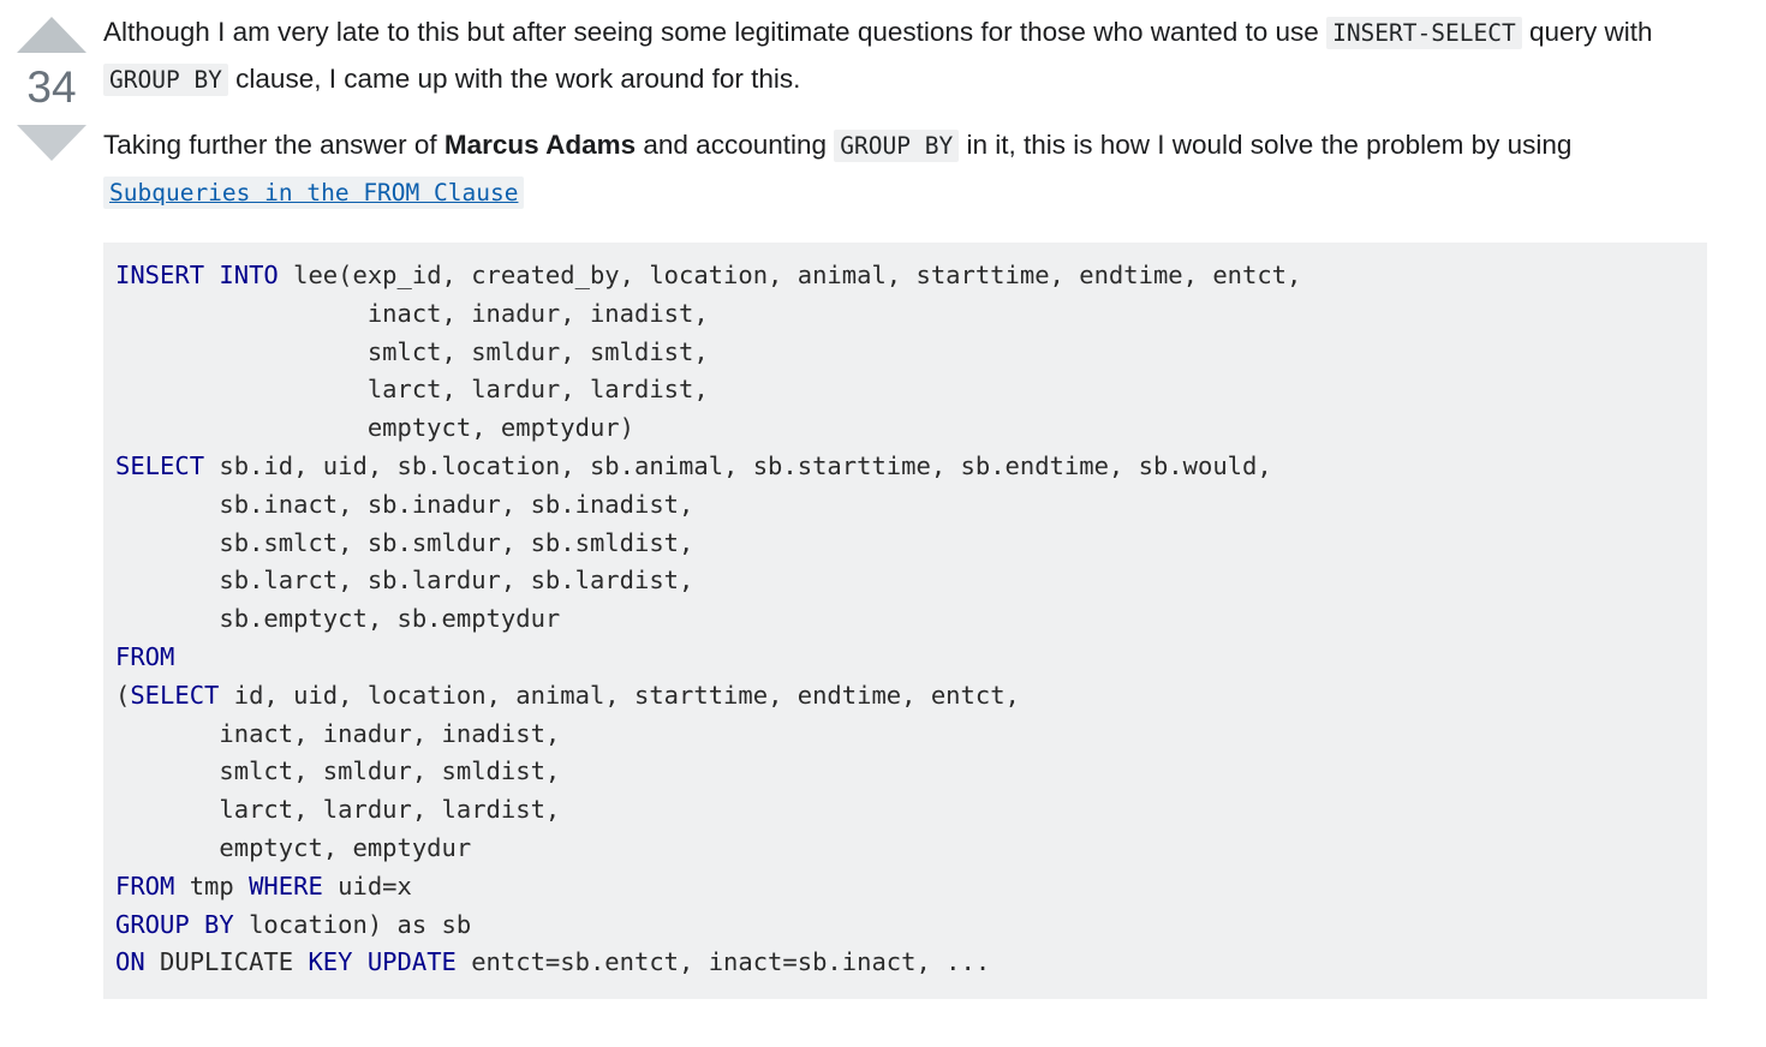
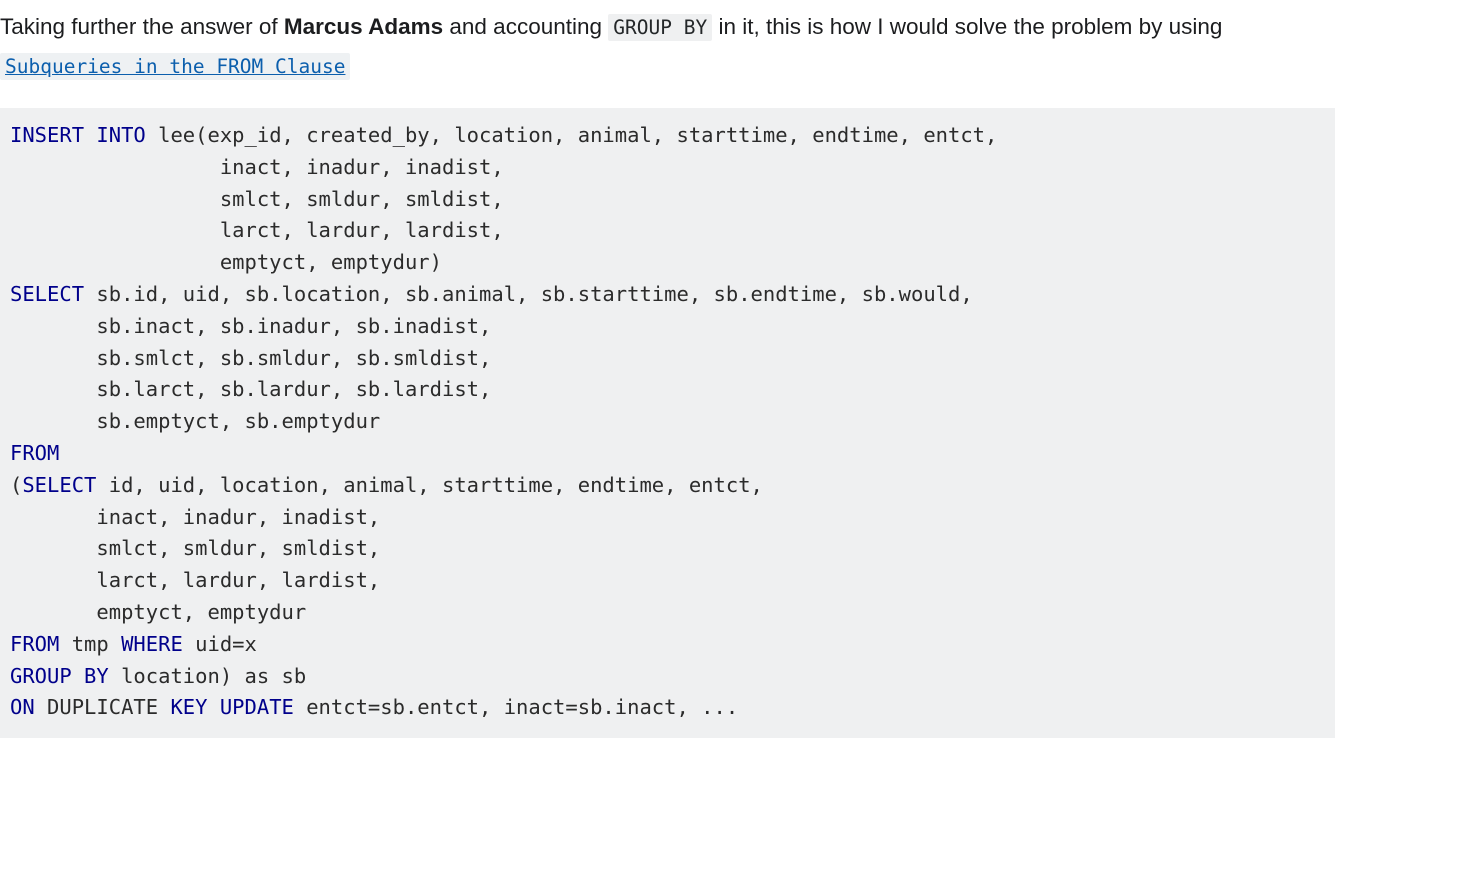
- 34
- Although I am very late to this but after seeing some legitimate questions for those who wanted to use INSERT-SELECT query with GROUP BY clause, I came up with the work around for this.
  Taking further the answer of Marcus Adams and accounting GROUP BY in it, this is how I would solve the problem by using Subqueries in the FROM Clause
  INSERT INTO lee(exp_id, created_by, location, animal, starttime, endtime, entct, inact, inadur, inadist, smlct, smldur, smldist, larct, lardur, lardist, emptyct, emptydur) SELECT sb.id, uid, sb.location, sb.animal, sb.starttime, sb.endtime, sb.would, sb.inact, sb.inadur, sb.inadist, sb.smlct, sb.smldur, sb.smldist, sb.larct, sb.lardur, sb.lardist, sb.emptyct, sb.emptydur FROM (SELECT id, uid, location, animal, starttime, endtime, entct, inact, inadur, inadist, smlct, smldur, smldist, larct, lardur, lardist, emptyct, emptydur FROM tmp WHERE uid=x GROUP BY location) as sb ON DUPLICATE KEY UPDATE entct=sb.entct, inact=sb.inact, ...
